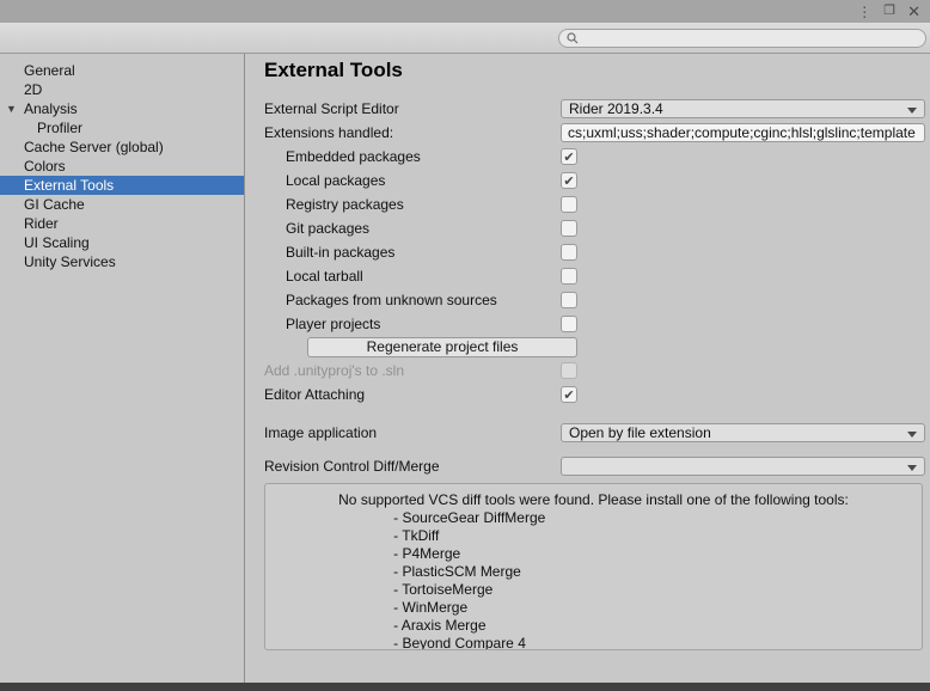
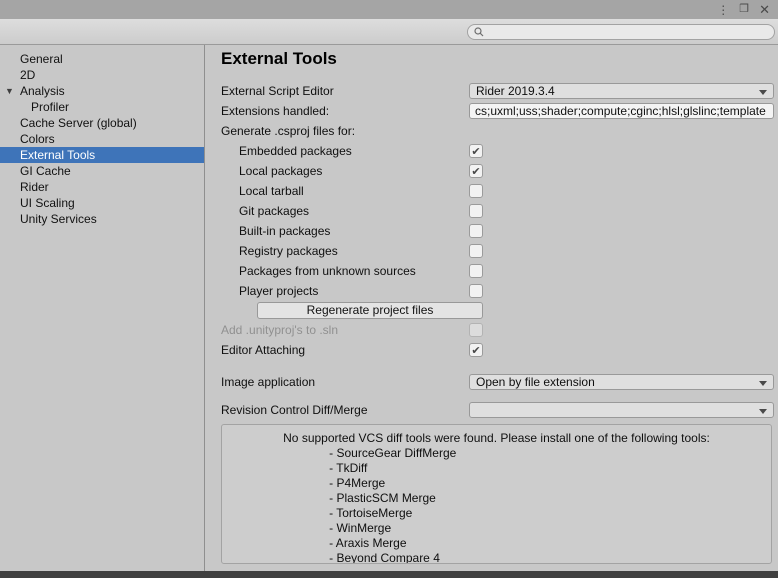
  ⋮
  ❐
  ✕
  General
  2D
  ▼
  Analysis
  Profiler
  Cache Server (global)
  Colors
  External Tools
  GI Cache
  Rider
  UI Scaling
  Unity Services
  External Tools
  External Script Editor
  Rider 2019.3.4
  Extensions handled:
  cs;uxml;uss;shader;compute;cginc;hlsl;glslinc;template
+ Generate .csproj files for:
  Embedded packages
  ✔
  Local packages
  ✔
- Registry packages
+ Local tarball
  Git packages
  Built-in packages
- Local tarball
+ Registry packages
  Packages from unknown sources
  Player projects
  Regenerate project files
  Add .unityproj's to .sln
  Editor Attaching
  ✔
  Image application
  Open by file extension
  Revision Control Diff/Merge
  No supported VCS diff tools were found. Please install one of the following tools:
  - SourceGear DiffMerge
  - TkDiff
  - P4Merge
  - PlasticSCM Merge
  - TortoiseMerge
  - WinMerge
  - Araxis Merge
  - Beyond Compare 4
